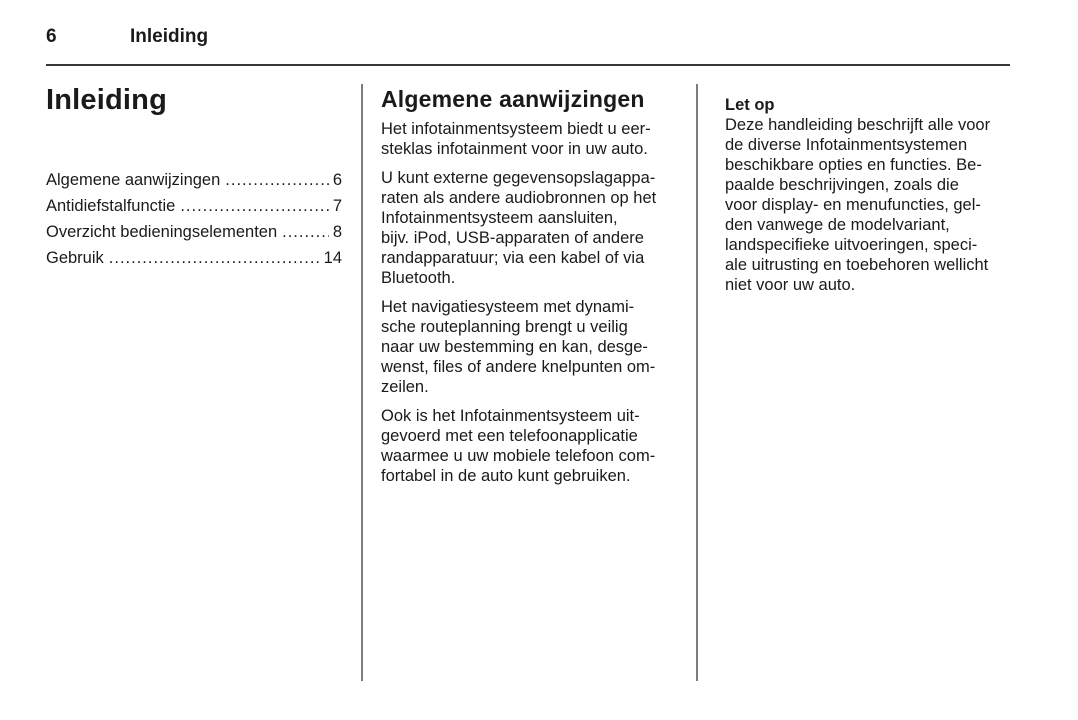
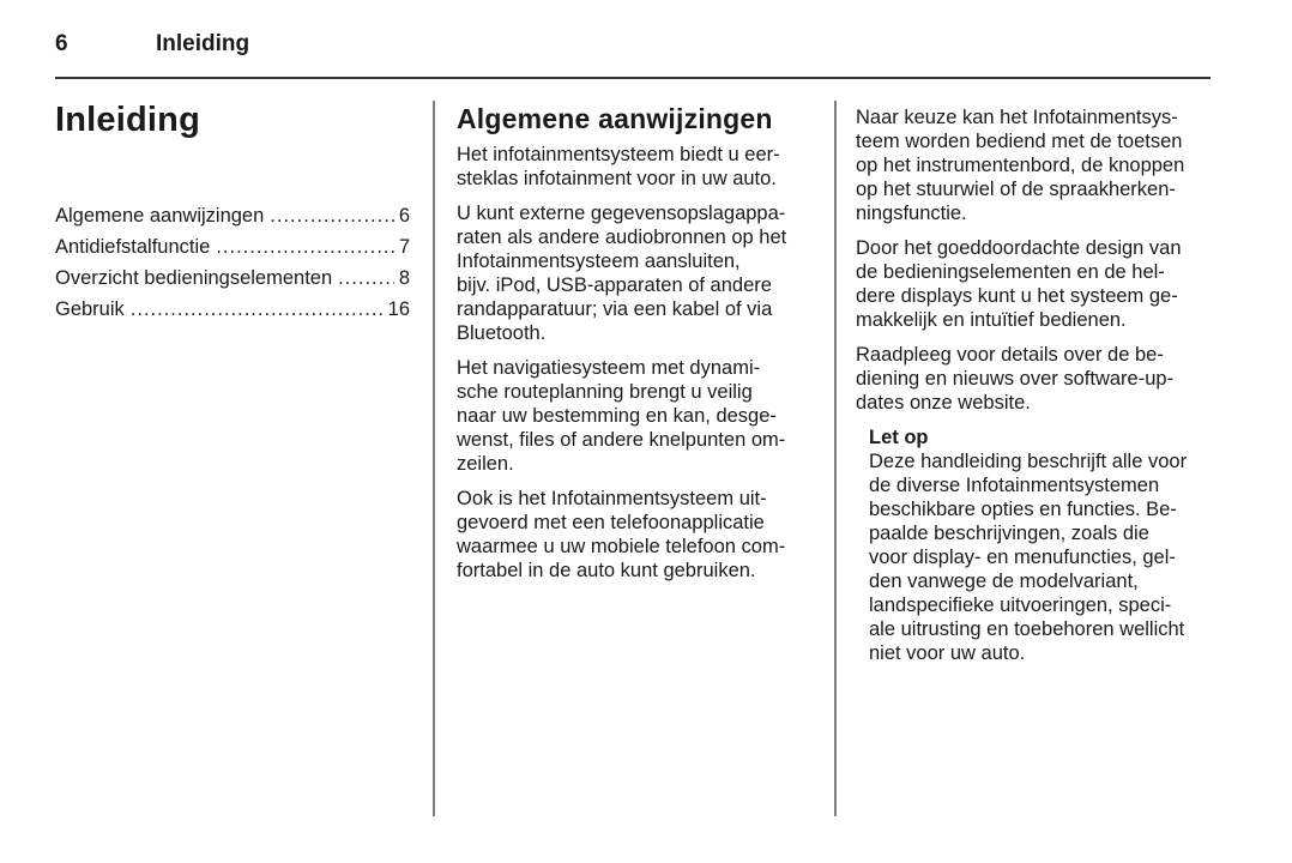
  6
  Inleiding
  Inleiding
  Algemene aanwijzingen
  6
  Antidiefstalfunctie
  7
  Overzicht bedieningselementen
  8
  Gebruik
- 14
+ 16
  Algemene aanwijzingen
  Het infotainmentsysteem biedt u eer-
  steklas infotainment voor in uw auto.
  U kunt externe gegevensopslagappa-
  raten als andere audiobronnen op het
  Infotainmentsysteem aansluiten,
  bijv. iPod, USB-apparaten of andere
  randapparatuur; via een kabel of via
  Bluetooth.
  Het navigatiesysteem met dynami-
  sche routeplanning brengt u veilig
  naar uw bestemming en kan, desge-
  wenst, files of andere knelpunten om-
  zeilen.
  Ook is het Infotainmentsysteem uit-
  gevoerd met een telefoonapplicatie
  waarmee u uw mobiele telefoon com-
  fortabel in de auto kunt gebruiken.
+ Naar keuze kan het Infotainmentsys-
+ teem worden bediend met de toetsen
+ op het instrumentenbord, de knoppen
+ op het stuurwiel of de spraakherken-
+ ningsfunctie.
+ Door het goeddoordachte design van
+ de bedieningselementen en de hel-
+ dere displays kunt u het systeem ge-
+ makkelijk en intuïtief bedienen.
+ Raadpleeg voor details over de be-
+ diening en nieuws over software-up-
+ dates onze website.
  Let op
  Deze handleiding beschrijft alle voor
  de diverse Infotainmentsystemen
  beschikbare opties en functies. Be-
  paalde beschrijvingen, zoals die
  voor display- en menufuncties, gel-
  den vanwege de modelvariant,
  landspecifieke uitvoeringen, speci-
  ale uitrusting en toebehoren wellicht
  niet voor uw auto.
